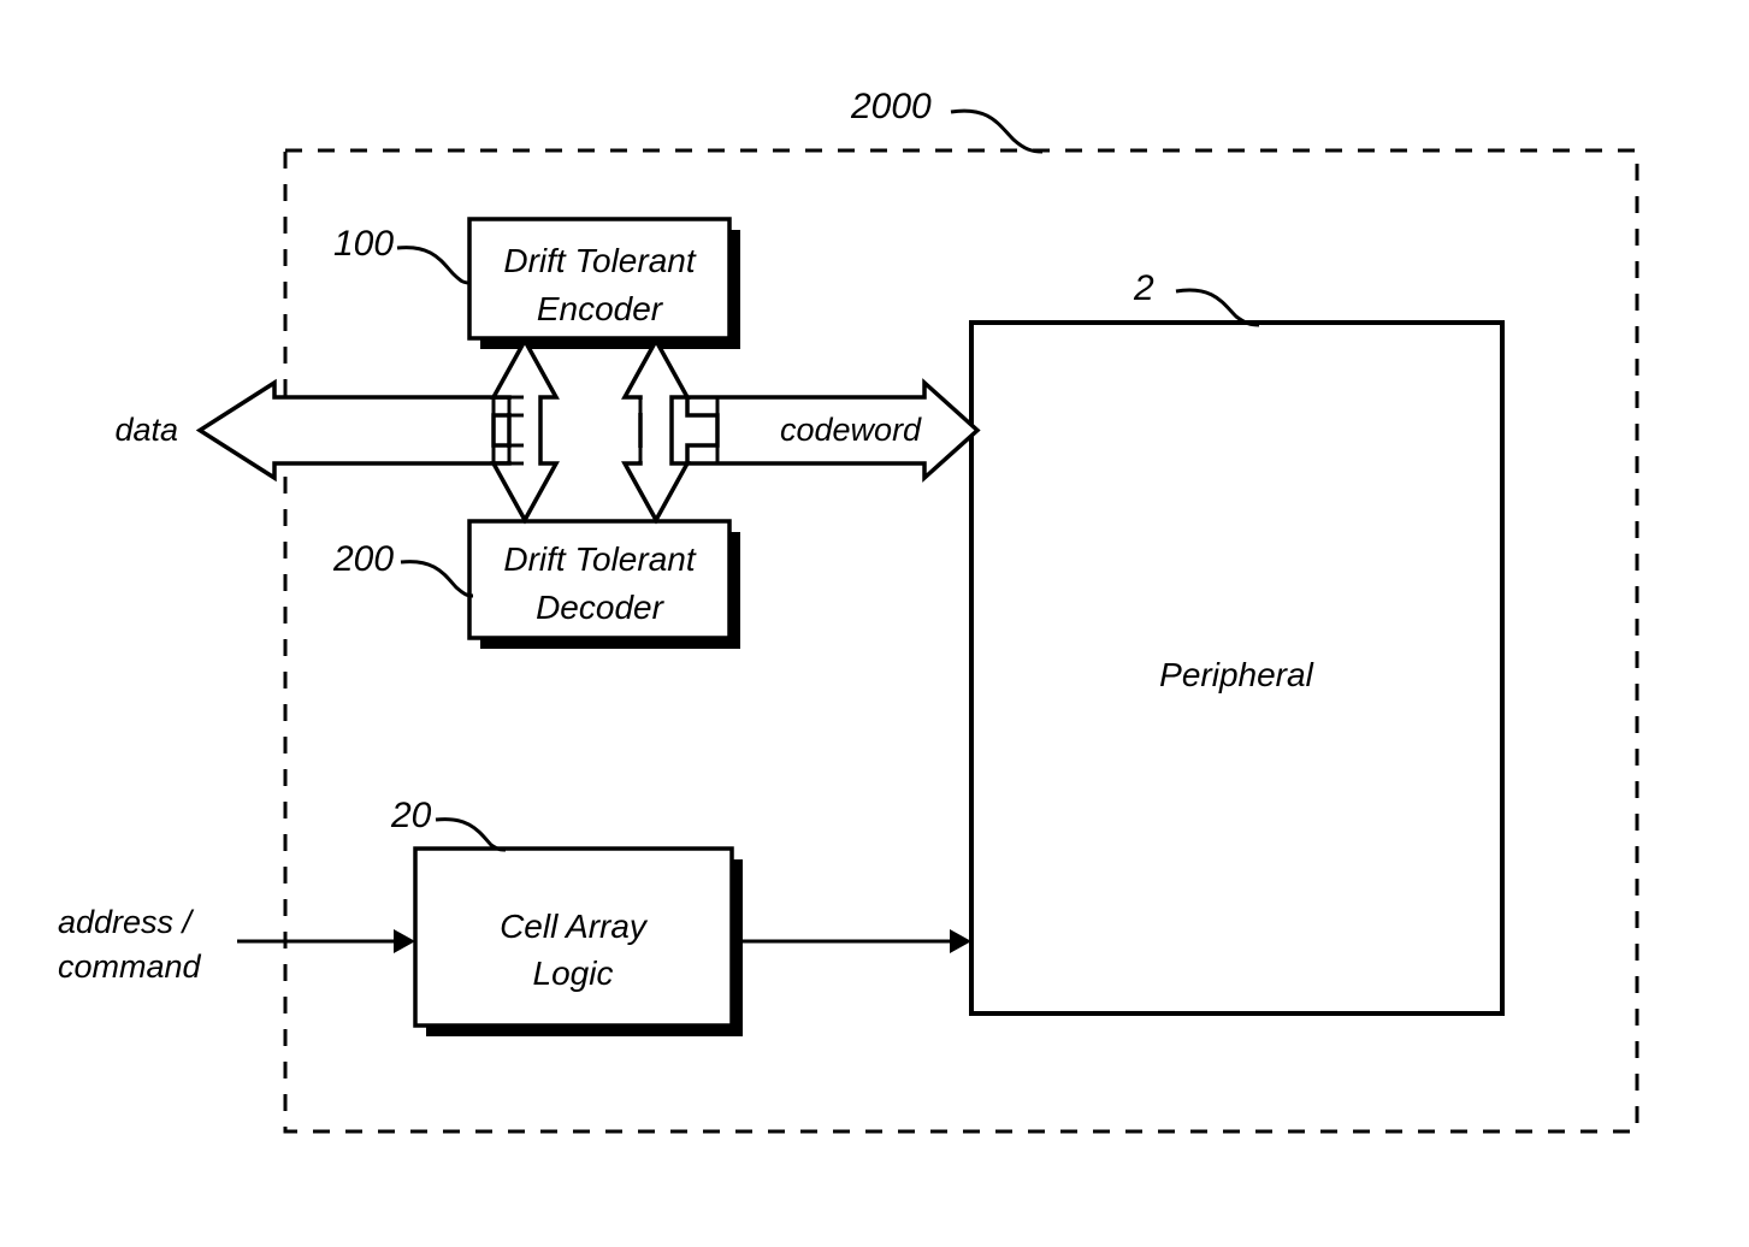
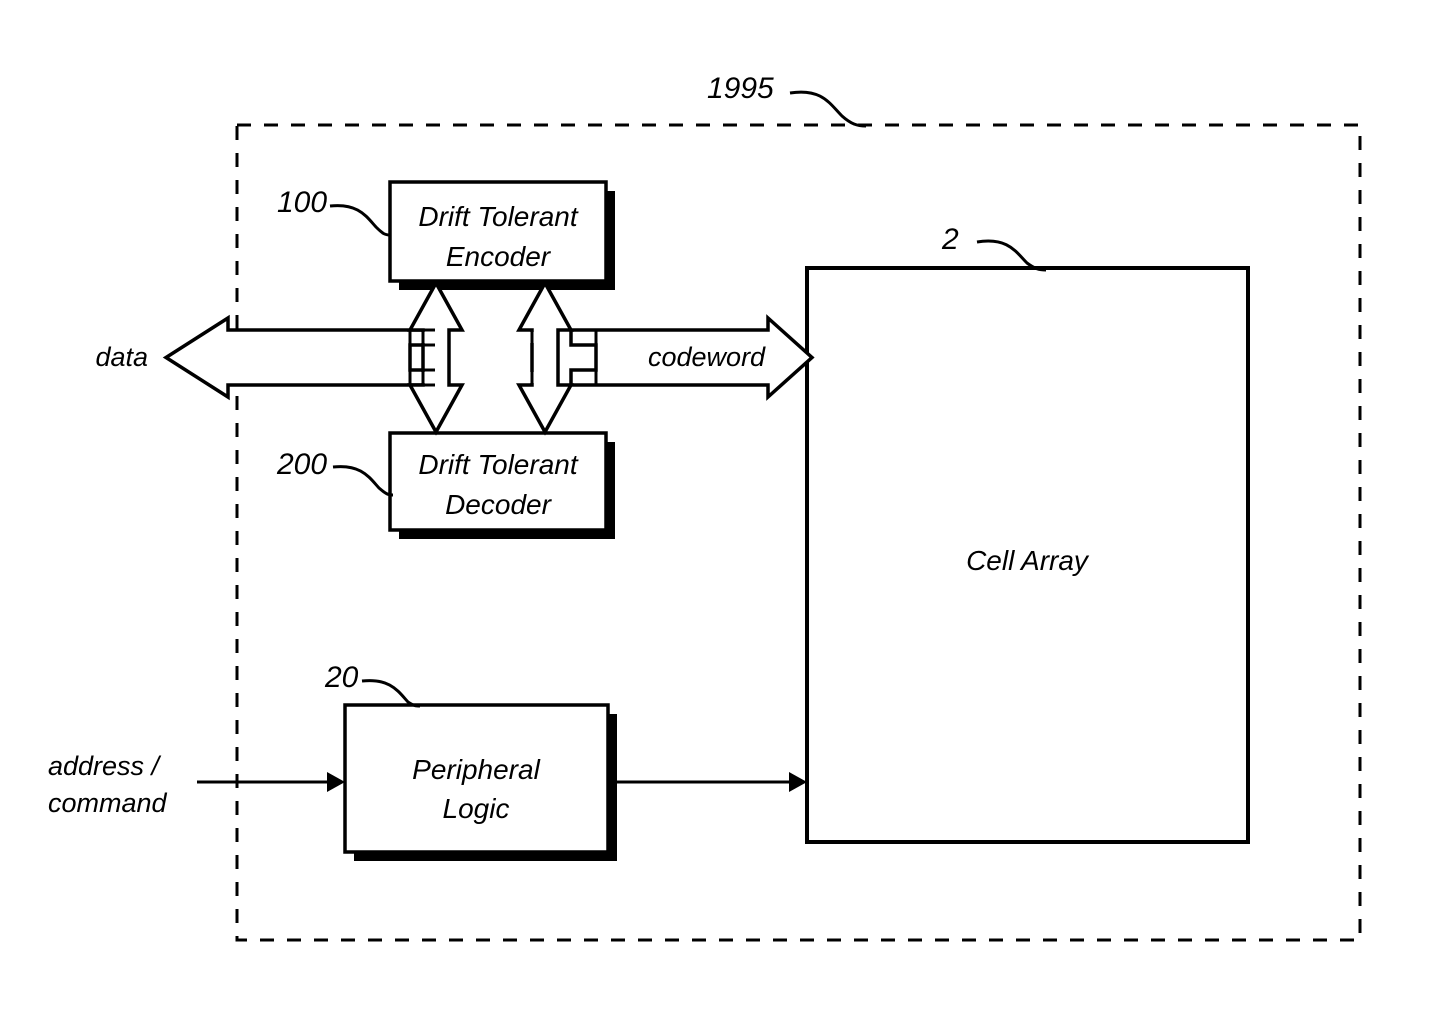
- 2000
+ 1995
  100
  200
  20
  2
  Drift Tolerant
  Encoder
  Drift Tolerant
  Decoder
- Cell Array
+ Peripheral
  Logic
- Peripheral
+ Cell Array
  data
  codeword
  address /
  command
